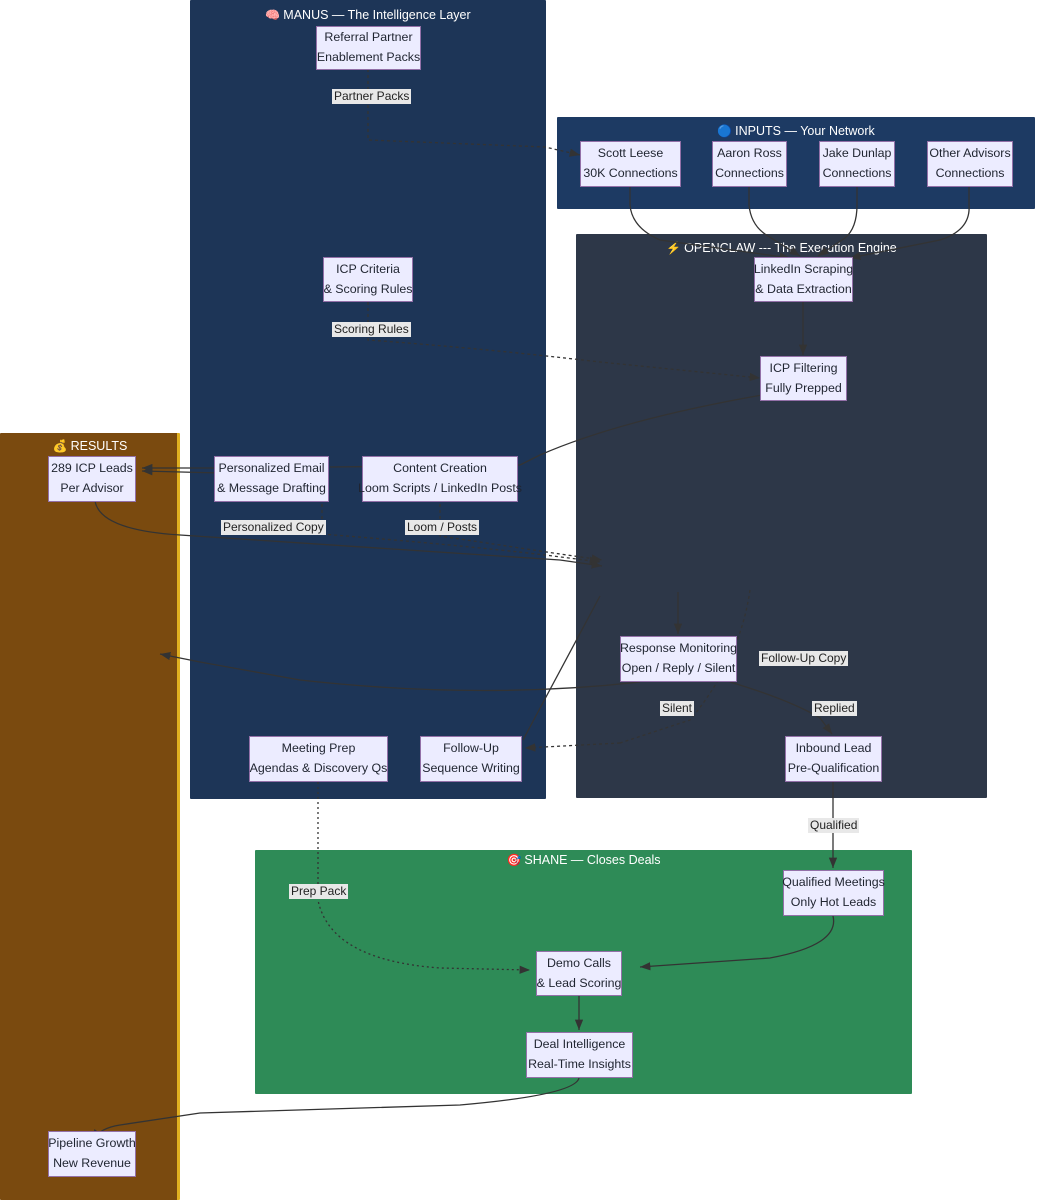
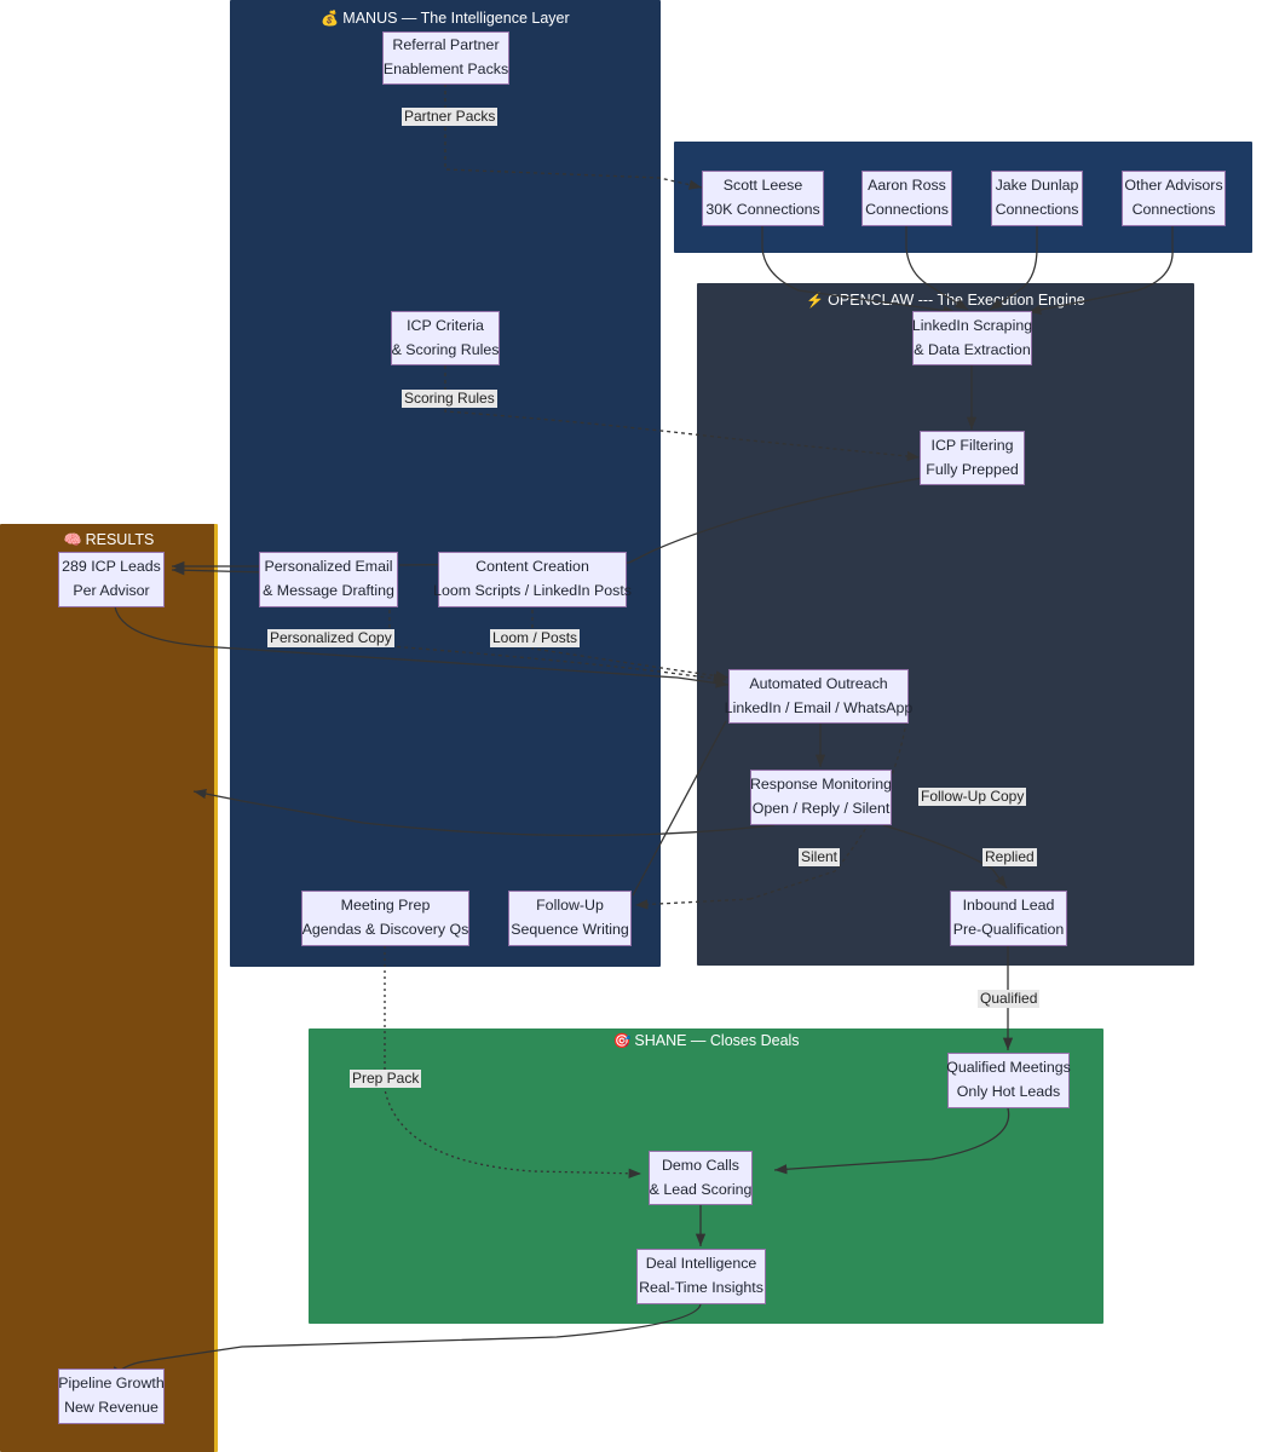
- 🧠 MANUS — The Intelligence Layer
+ 💰 MANUS — The Intelligence Layer
- 🔵 INPUTS — Your Network
  ⚡ OPECLAW --- The Exection Engine
- 💰 RESULTS
+ 🧠 RESULTS
  🎯 SHANE — Closes Deals
  Referral Partner
  Enablement Packs
  Scott Leese
  30K Connections
  Aaron Ross
  Connections
  Jake Dunlap
  Connections
  Other Advisors
  Connections
  LinkedIn Scraping
  & Data Extraction
  ICP Criteria
  & Scoring Rules
  ICP Filtering
  Fully Prepped
  289 ICP Leads
  Per Advisor
  Personalized Email
  & Message Drafting
  Content Creation
  Loom Scripts / LinkedIn Posts
+ Automated Outreach
+ LinkedIn / Email / WhatsApp
  Response Monitoring
  Open / Reply / Silent
  Meeting Prep
  Agendas & Discovery Qs
  Follow-Up
  Sequence Writing
  Inbound Lead
  Pre-Qualification
  Qualified Meetings
  Only Hot Leads
  Demo Calls
  & Lead Scoring
  Deal Intelligence
  Real-Time Insights
  Pipeline Growth
  New Revenue
  Partner Packs
  Scoring Rules
  Personalized Copy
  Loom / Posts
  Follow-Up Copy
  Silent
  Replied
  Qualified
  Prep Pack
